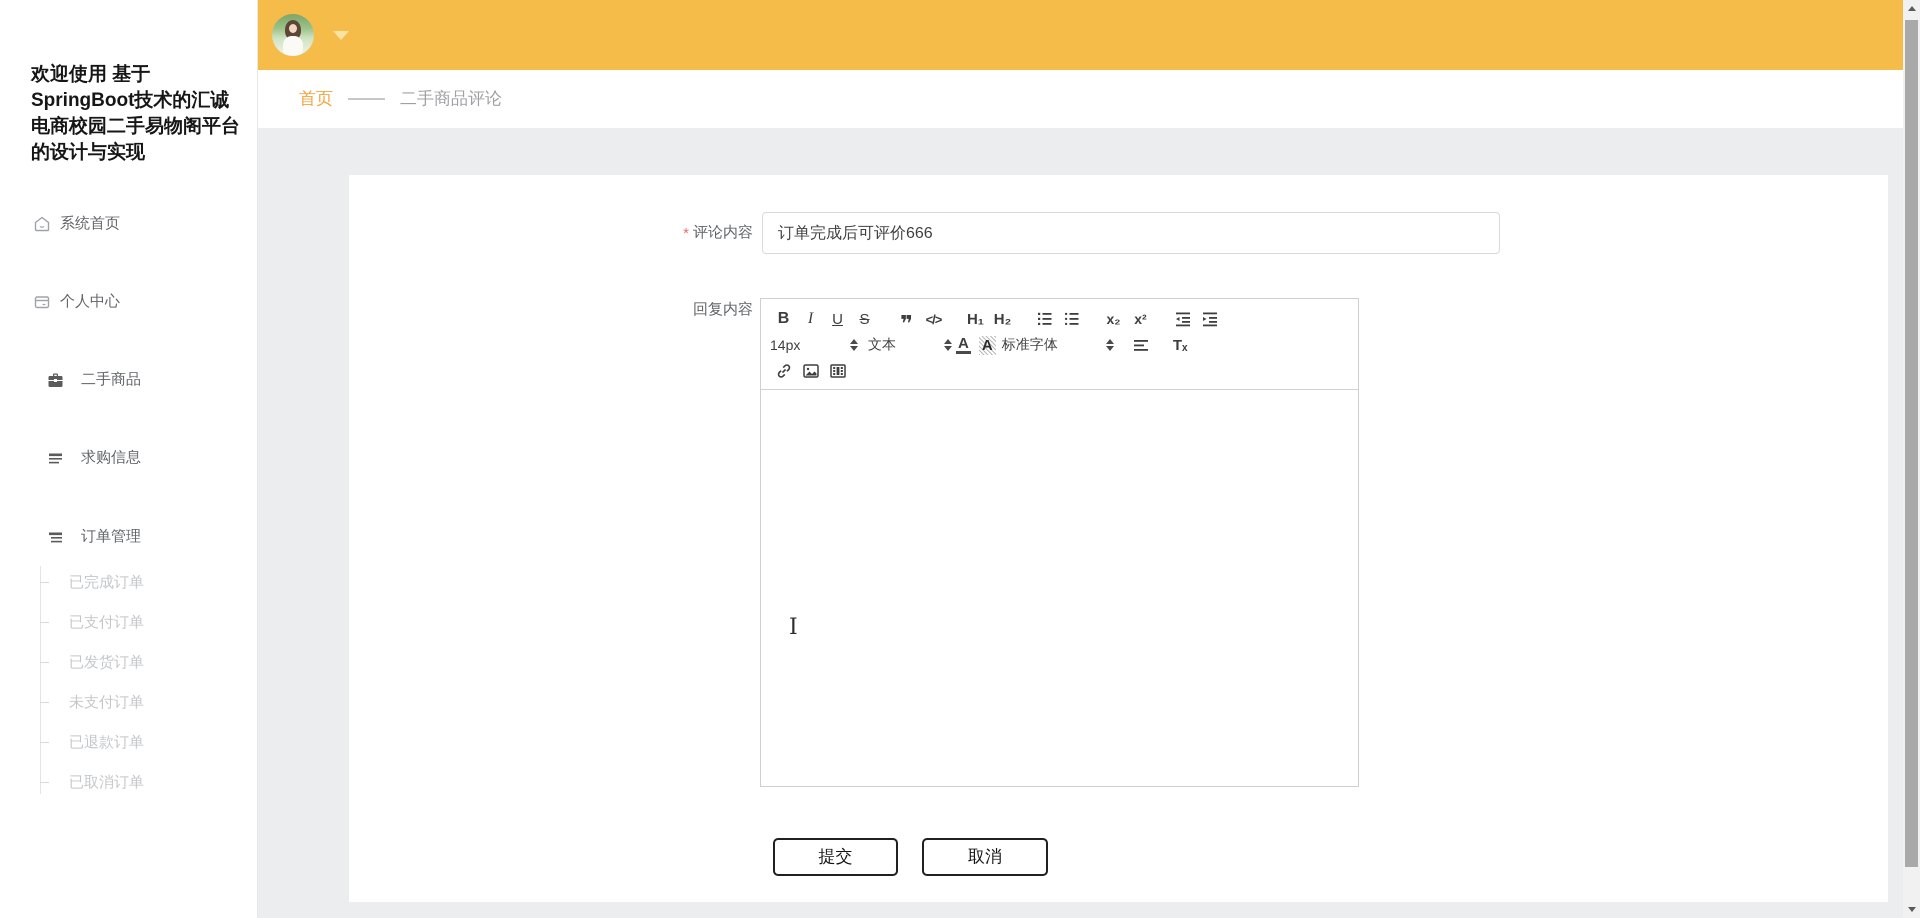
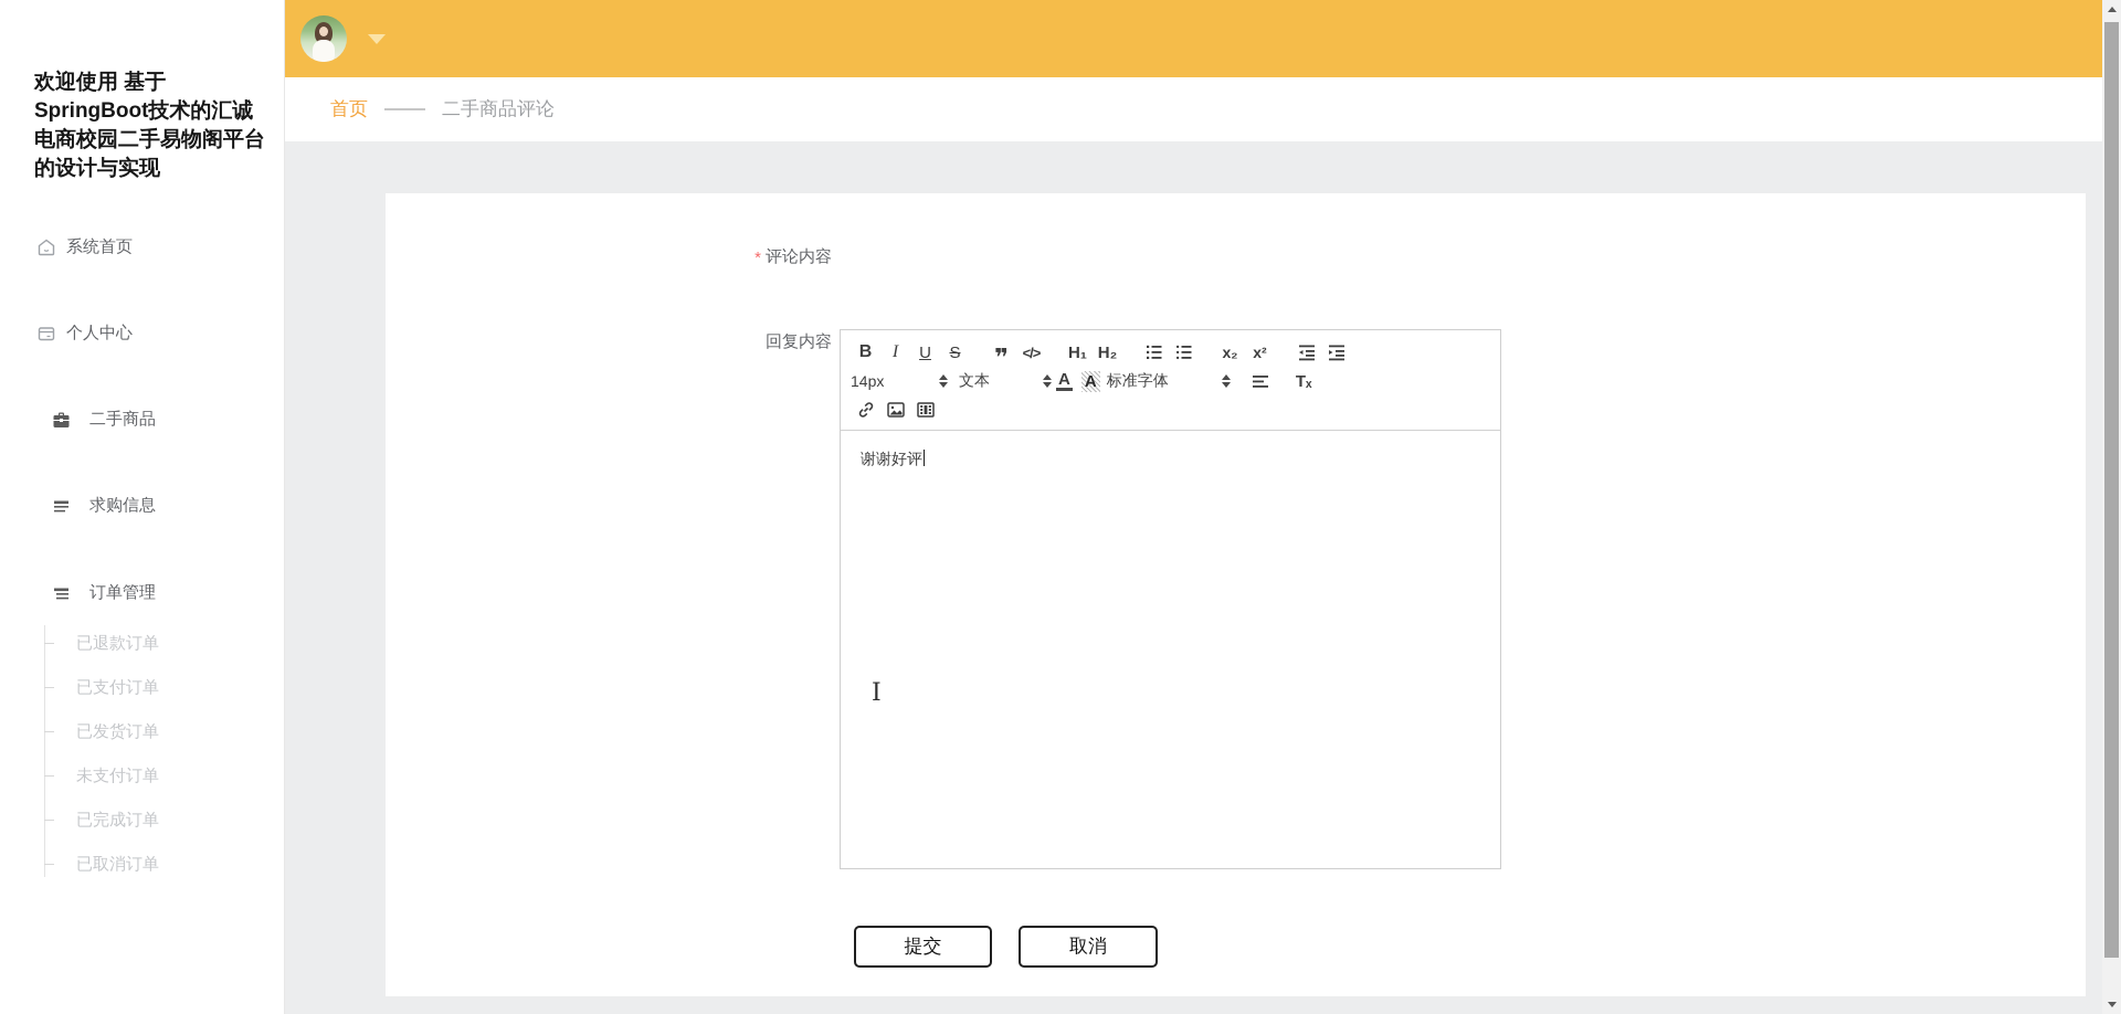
  欢迎使用 基于
  SpringBoot技术的汇诚
  电商校园二手易物阁平台
  的设计与实现
  系统首页
  个人中心
  二手商品
  求购信息
  订单管理
- 已完成订单
+ 已退款订单
  已支付订单
  已发货订单
  未支付订单
- 已退款订单
+ 已完成订单
  已取消订单
  首页
  二手商品评论
  *
  评论内容
- 订单完成后可评价666
  回复内容
  B
  I
  U
  S
  ❞
  </>
  H₁
  H₂
  x₂
  x²
  14px
  文本
  A
  A
  标准字体
  Tₓ
+ 谢谢好评
  提交
  取消
  I
